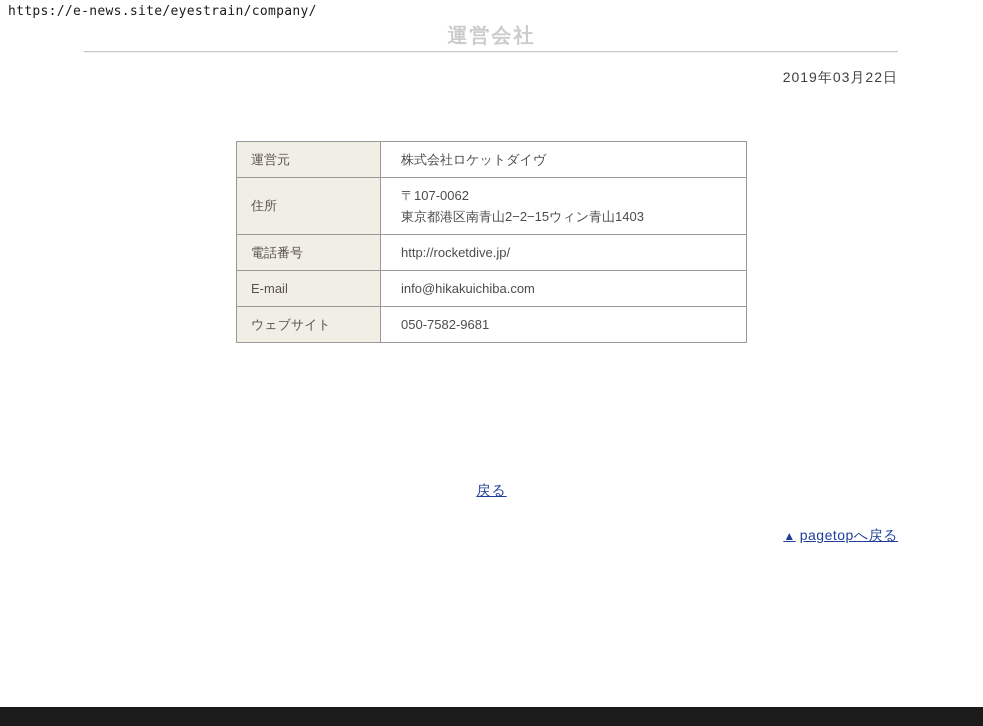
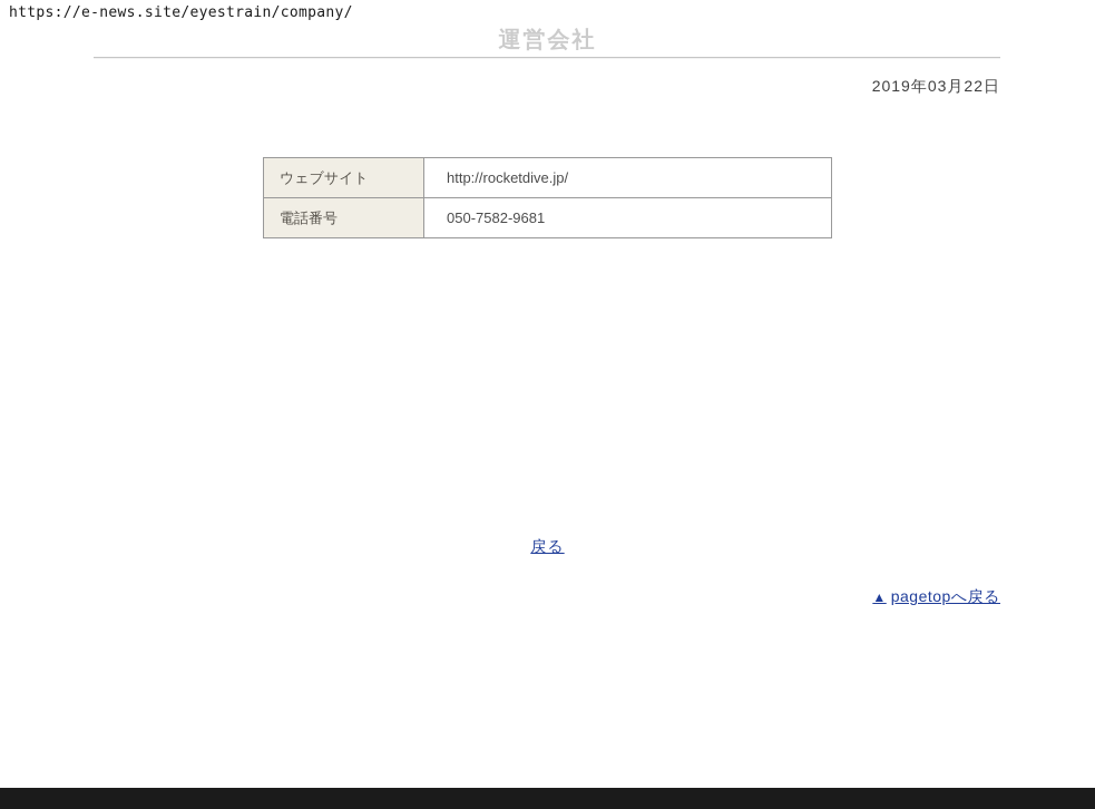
  https://e-news.site/eyestrain/company/
  運営会社
  2019年03月22日
- 運営元	株式会社ロケットダイヴ
- 住所	〒107-0062 東京都港区南青山2−2−15ウィン青山1403
- 電話番号	http://rocketdive.jp/
+ ウェブサイト	http://rocketdive.jp/
- E-mail	info@hikakuichiba.com
- ウェブサイト	050-7582-9681
+ 電話番号	050-7582-9681
  戻る
  ▲ pagetopへ戻る
